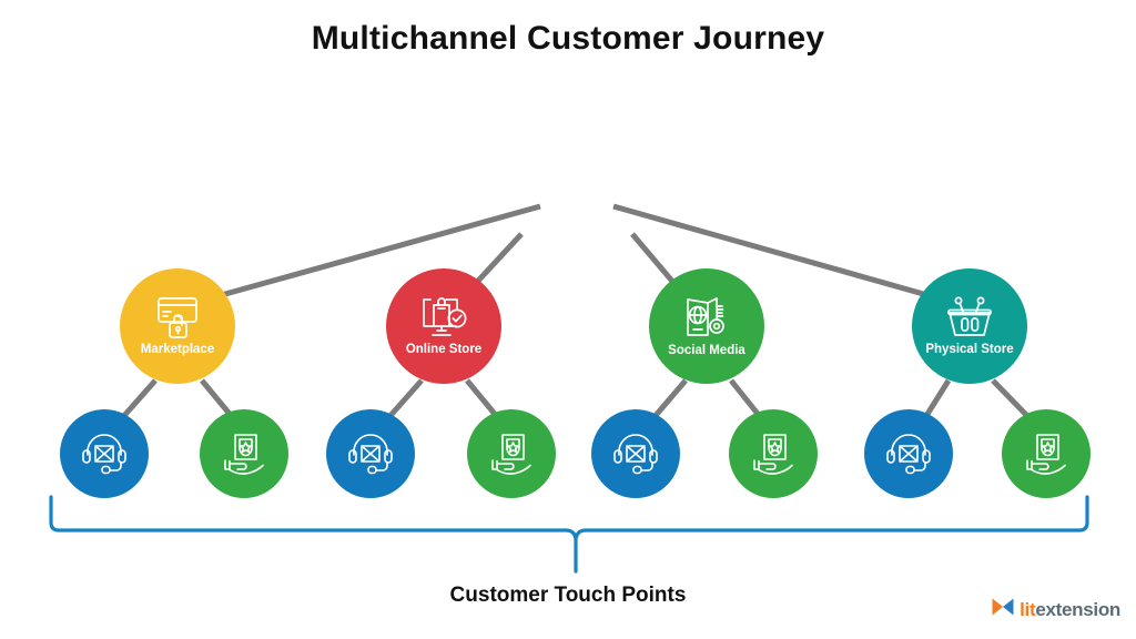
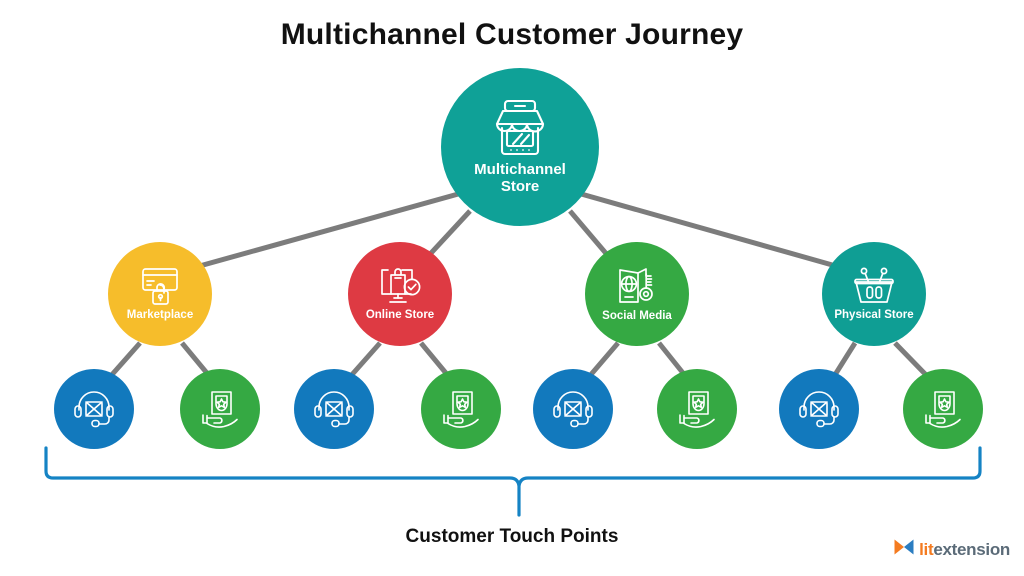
  Multichannel Customer Journey
+ Multichannel
+ Store
  Marketplace
  Online Store
  Social Media
  Physical Store
  Customer Touch Points
  litextension
